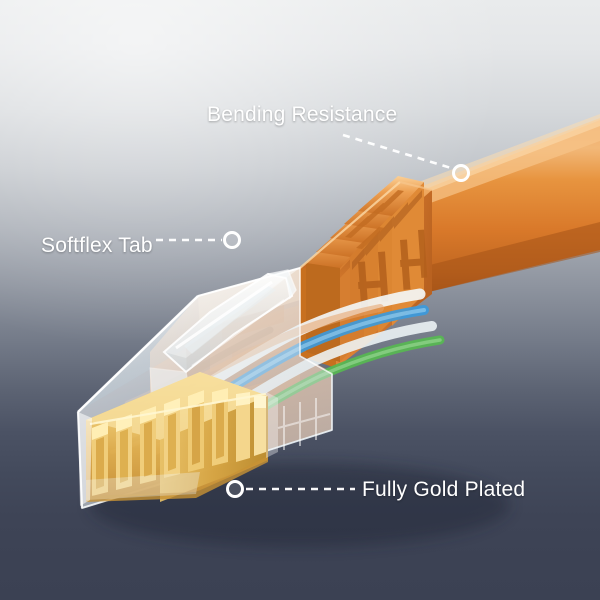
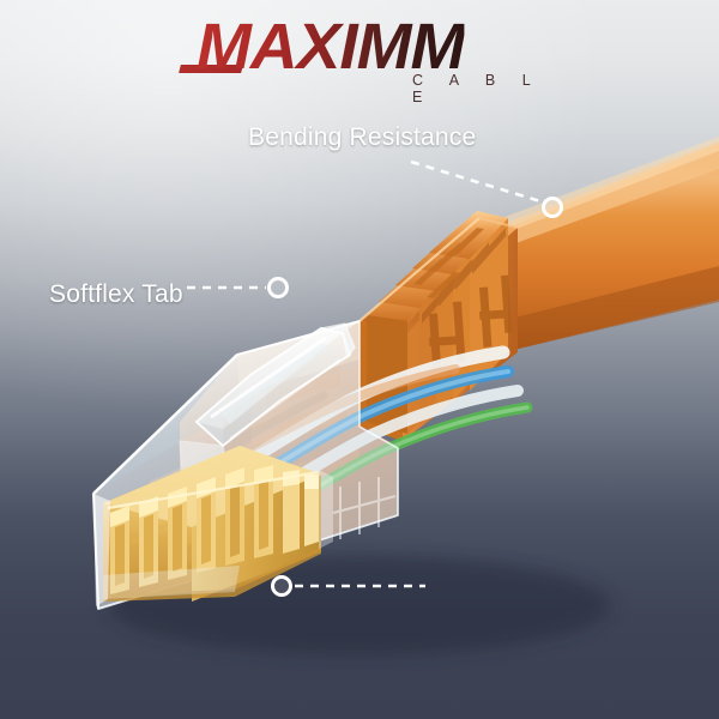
+ MAXIMM
+ C A B L E
  Bending Resistance
  Softflex Tab
- Fully Gold Plated
